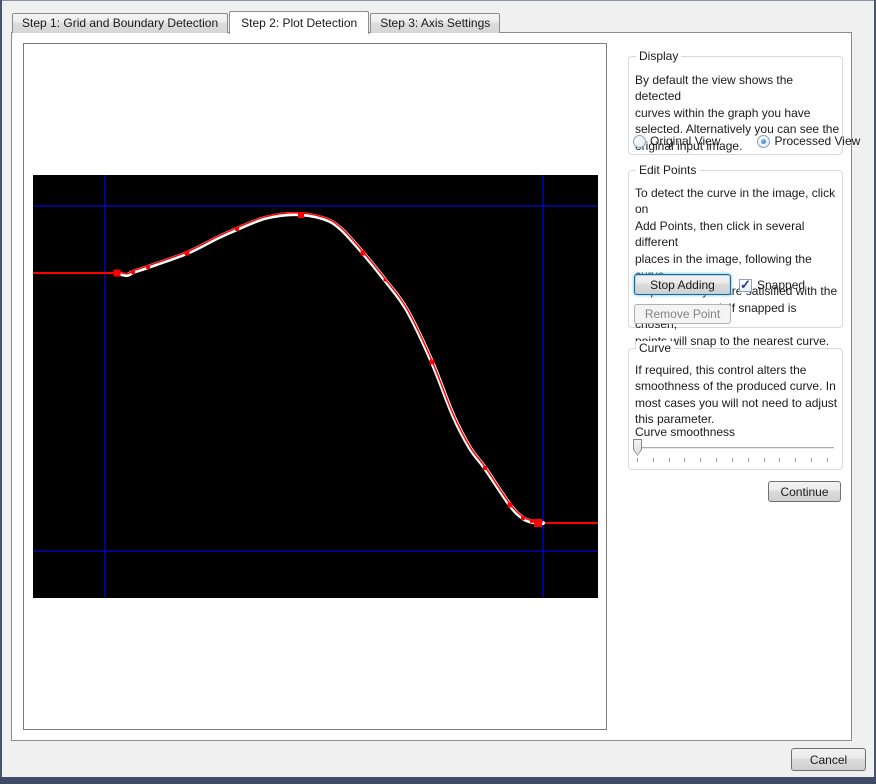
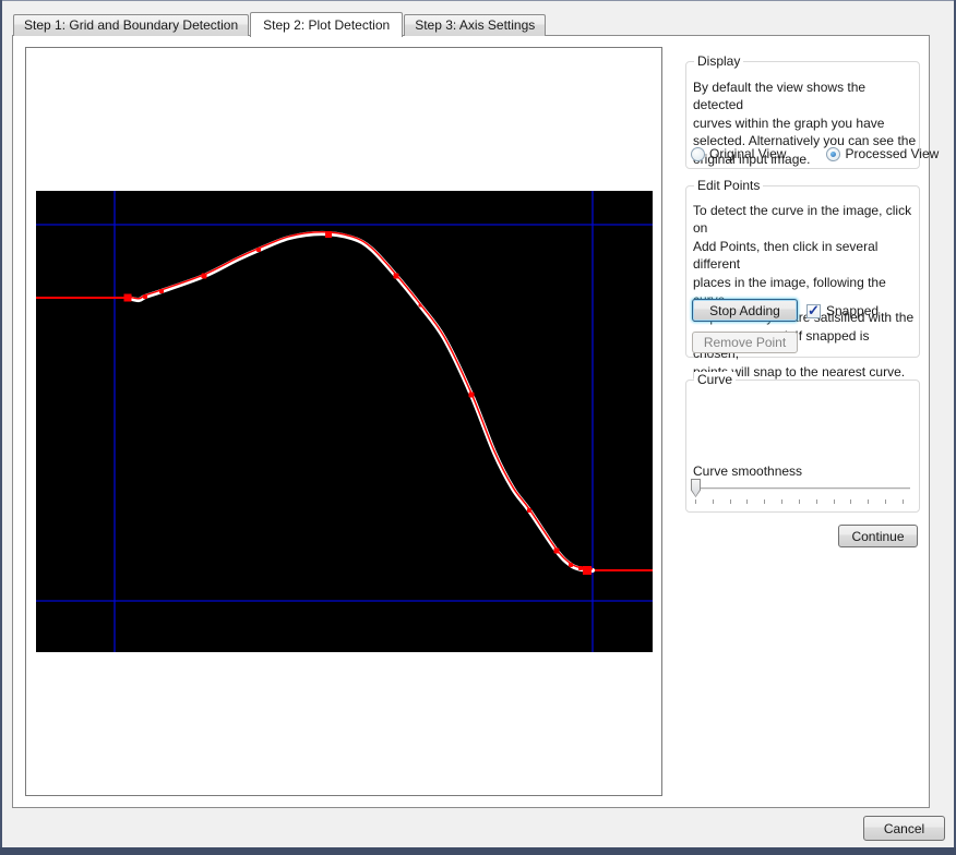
  Step 1: Grid and Boundary Detection
  Step 2: Plot Detection
  Step 3: Axis Settings
  Display
  By default the view shows the detected
  curves within the graph you have
  selected. Alternatively you can see the
  iginal input image.
  Original View
  Processed View
  Edit Points
  To detect the curve in the image, click on
  Add Points, then click in several different
  places in the image, following the
  will snap to the nearest curve.
  Stop Adding
  ✓
  Snapped
  Remove Point
  Curve
- If required, this control alters the
- smoothness of the produced curve. In
- most cases you will not need to adjust
- this parameter.
  Curve smoothness
  Continue
  Cancel
